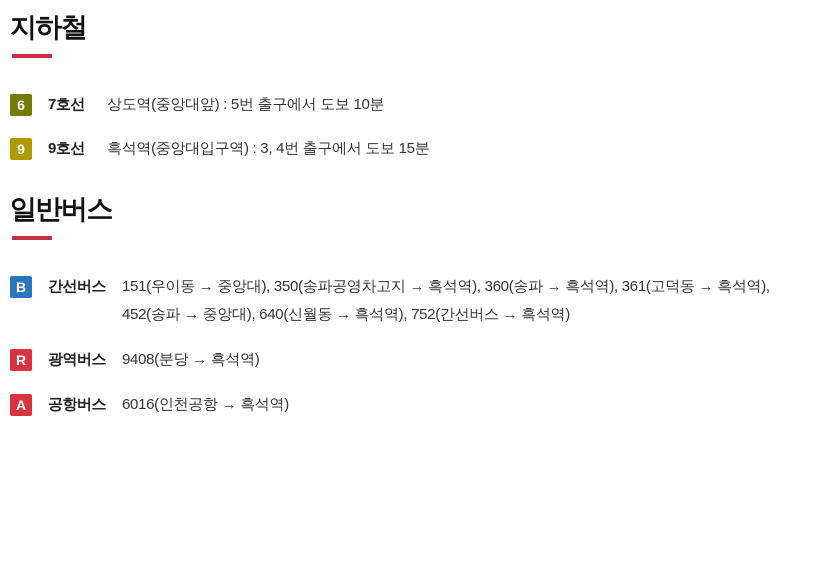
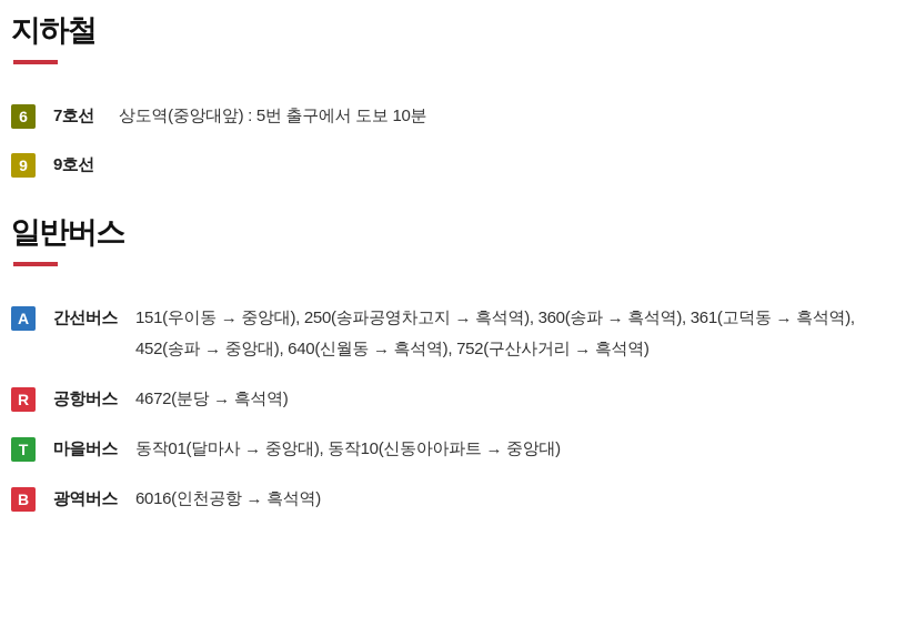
  지하철
  6
  7호선
  상도역(중앙대앞) : 5번 출구에서 도보 10분
  9
  9호선
- 흑석역(중앙대입구역) : 3, 4번 출구에서 도보 15분
  일반버스
- B
+ A
  간선버스
- 151(우이동 → 중앙대), 350(송파공영차고지 → 흑석역), 360(송파 → 흑석역), 361(고덕동 → 흑석역),
+ 151(우이동 → 중앙대), 250(송파공영차고지 → 흑석역), 360(송파 → 흑석역), 361(고덕동 → 흑석역),
- 452(송파 → 중앙대), 640(신월동 → 흑석역), 752(간선버스 → 흑석역)
+ 452(송파 → 중앙대), 640(신월동 → 흑석역), 752(구산사거리 → 흑석역)
  R
- 광역버스
+ 공항버스
- 9408(분당 → 흑석역)
+ 4672(분당 → 흑석역)
+ T
+ 마을버스
+ 동작01(달마사 → 중앙대), 동작10(신동아아파트 → 중앙대)
- A
+ B
- 공항버스
+ 광역버스
  6016(인천공항 → 흑석역)
